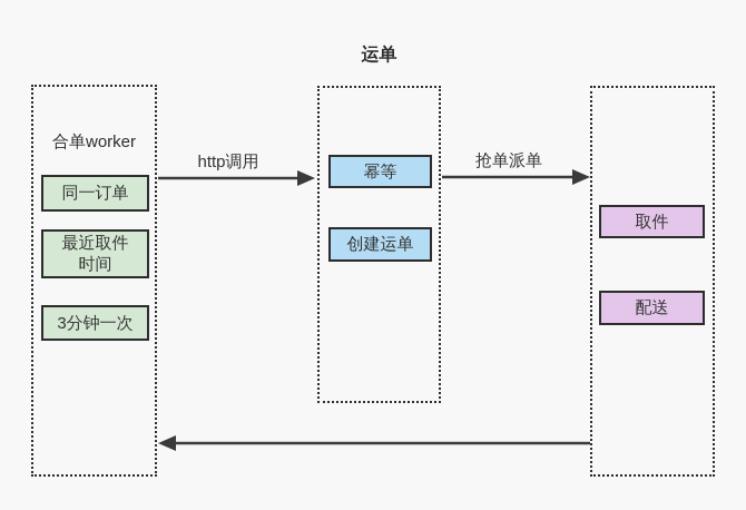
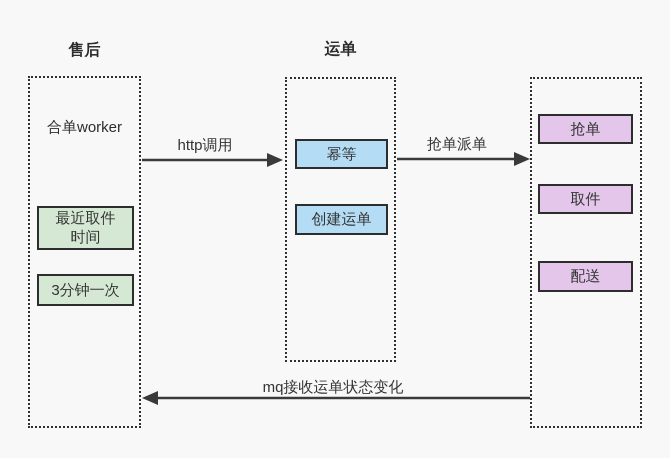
+ 售后
  运单
  合单worker
- 同一订单
  最近取件时间
  3分钟一次
  幂等
  创建运单
+ 抢单
  取件
  配送
  http调用
  抢单派单
+ mq接收运单状态变化
